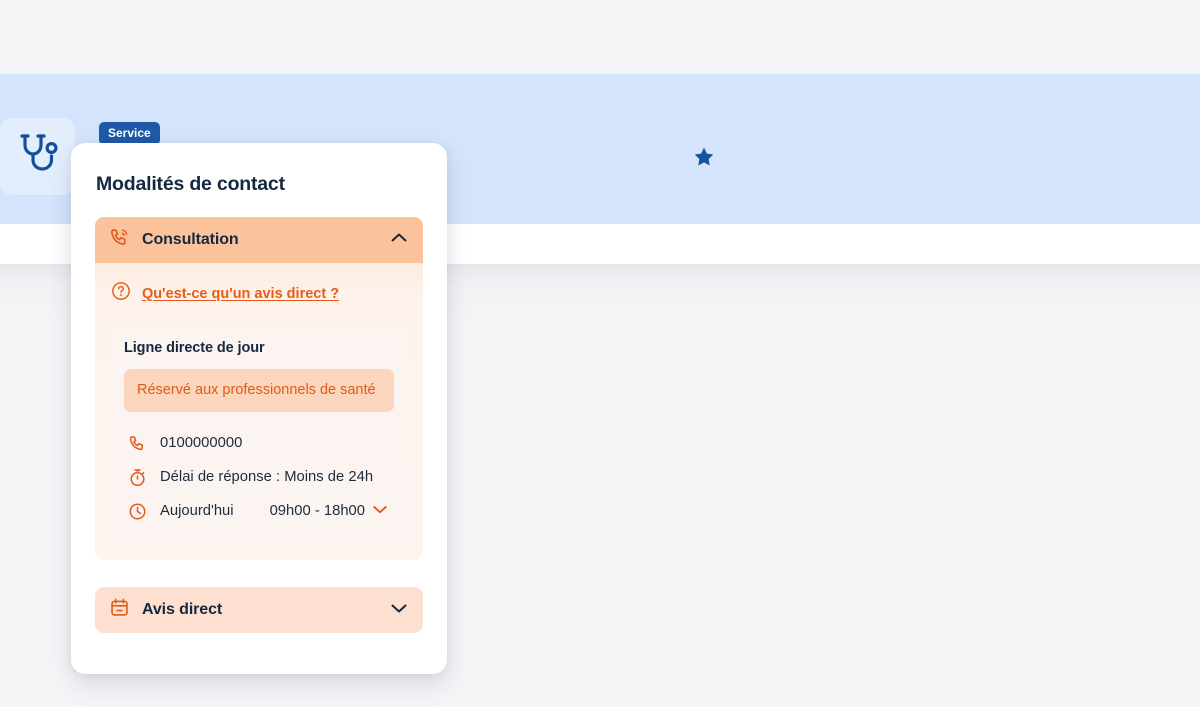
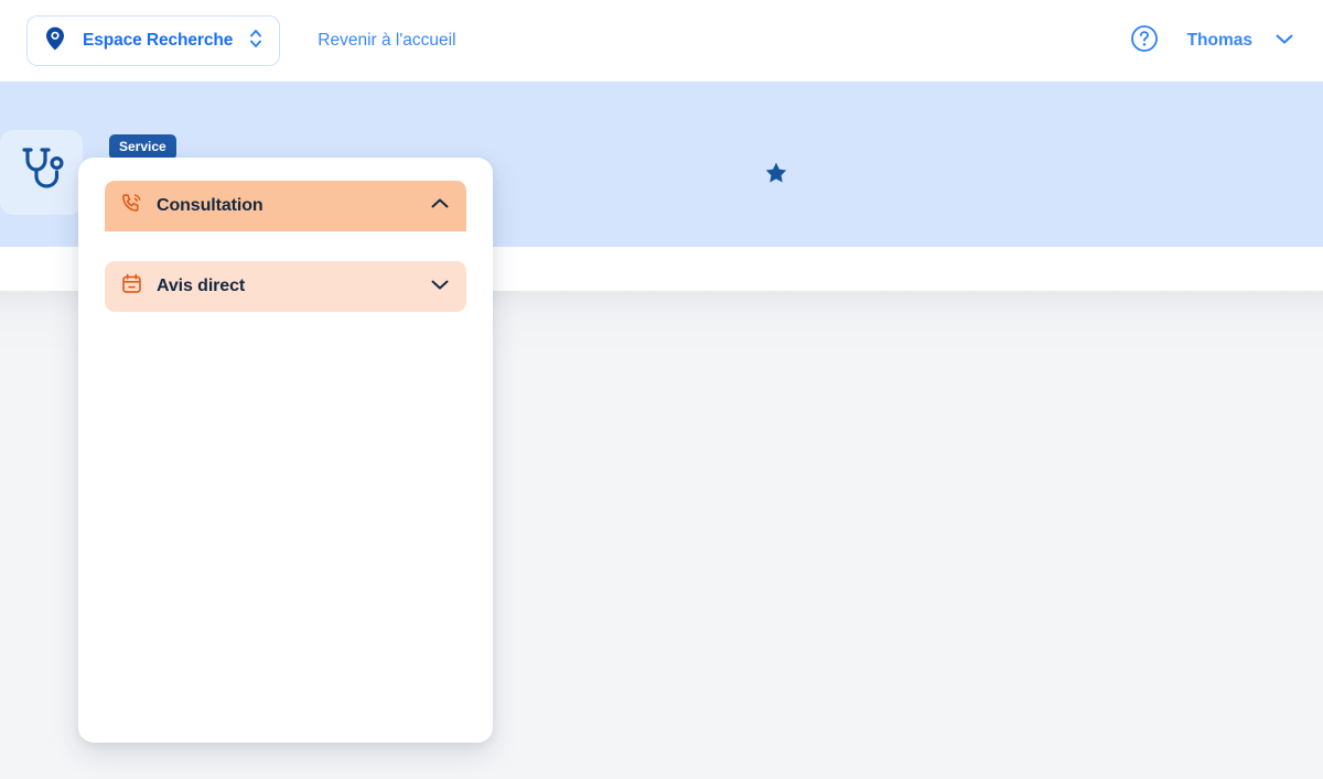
+ Espace Recherche
+ Revenir à l'accueil
+ Thomas
  Service
- Modalités de contact
  Consultation
- Qu'est-ce qu'un avis direct ?
- Ligne directe de jour
- Réservé aux professionnels de santé
- 0100000000
- Délai de réponse : Moins de 24h
- Aujourd'hui
- 09h00 - 18h00
  Avis direct
